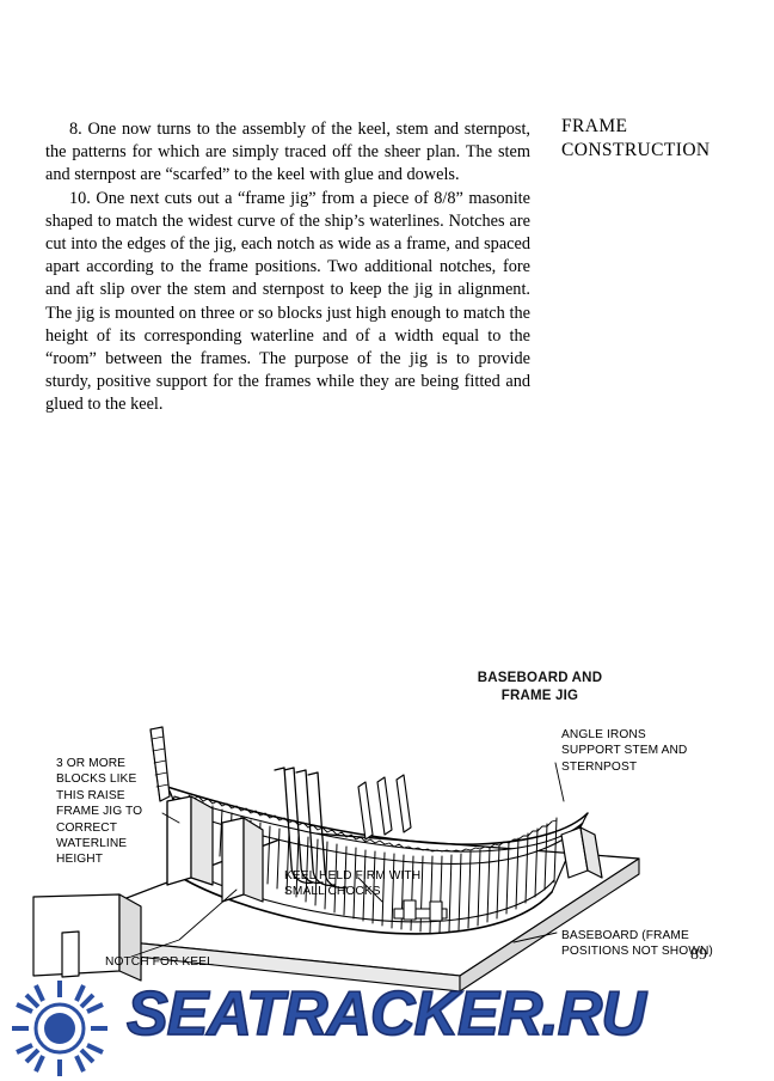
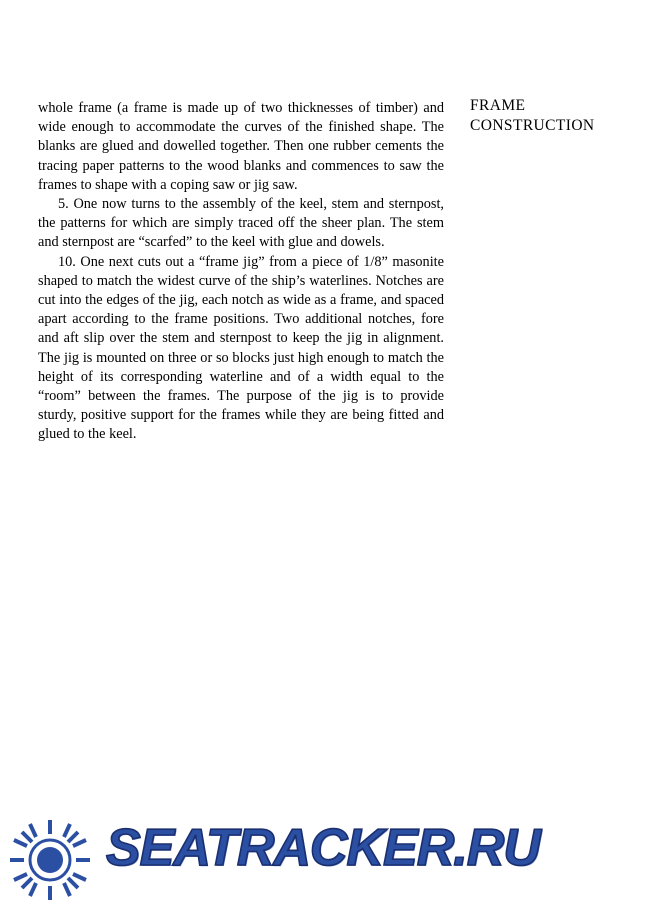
  FRAME
  CONSTRUCTION
+ whole frame (a frame is made up of two thicknesses of timber) and wide enough to accommodate the curves of the finished shape. The blanks are glued and dowelled together. Then one rubber cements the tracing paper patterns to the wood blanks and commences to saw the frames to shape with a coping saw or jig saw.
- 8. One now turns to the assembly of the keel, stem and sternpost, the patterns for which are simply traced off the sheer plan. The stem and sternpost are “scarfed” to the keel with glue and dowels.
+ 5. One now turns to the assembly of the keel, stem and sternpost, the patterns for which are simply traced off the sheer plan. The stem and sternpost are “scarfed” to the keel with glue and dowels.
- 10. One next cuts out a “frame jig” from a piece of 8/8” masonite shaped to match the widest curve of the ship’s waterlines. Notches are cut into the edges of the jig, each notch as wide as a frame, and spaced apart according to the frame positions. Two additional notches, fore and aft slip over the stem and sternpost to keep the jig in alignment. The jig is mounted on three or so blocks just high enough to match the height of its corresponding waterline and of a width equal to the “room” between the frames. The purpose of the jig is to provide sturdy, positive support for the frames while they are being fitted and glued to the keel.
+ 10. One next cuts out a “frame jig” from a piece of 1/8” masonite shaped to match the widest curve of the ship’s waterlines. Notches are cut into the edges of the jig, each notch as wide as a frame, and spaced apart according to the frame positions. Two additional notches, fore and aft slip over the stem and sternpost to keep the jig in alignment. The jig is mounted on three or so blocks just high enough to match the height of its corresponding waterline and of a width equal to the “room” between the frames. The purpose of the jig is to provide sturdy, positive support for the frames while they are being fitted and glued to the keel.
- BASEBOARD AND
- FRAME JIG
- 3 OR MORE BLOCKS LIKE THIS RAISE FRAME JIG TO CORRECT WATERLINE HEIGHT
- ANGLE IRONS SUPPORT STEM AND STERNPOST
- KEEL HELD FIRM WITH SMALL CHOCKS
- NOTCH FOR KEEL
- BASEBOARD (FRAME POSITIONS NOT SHOWN)
- 89
  SEATRACKER.RU
